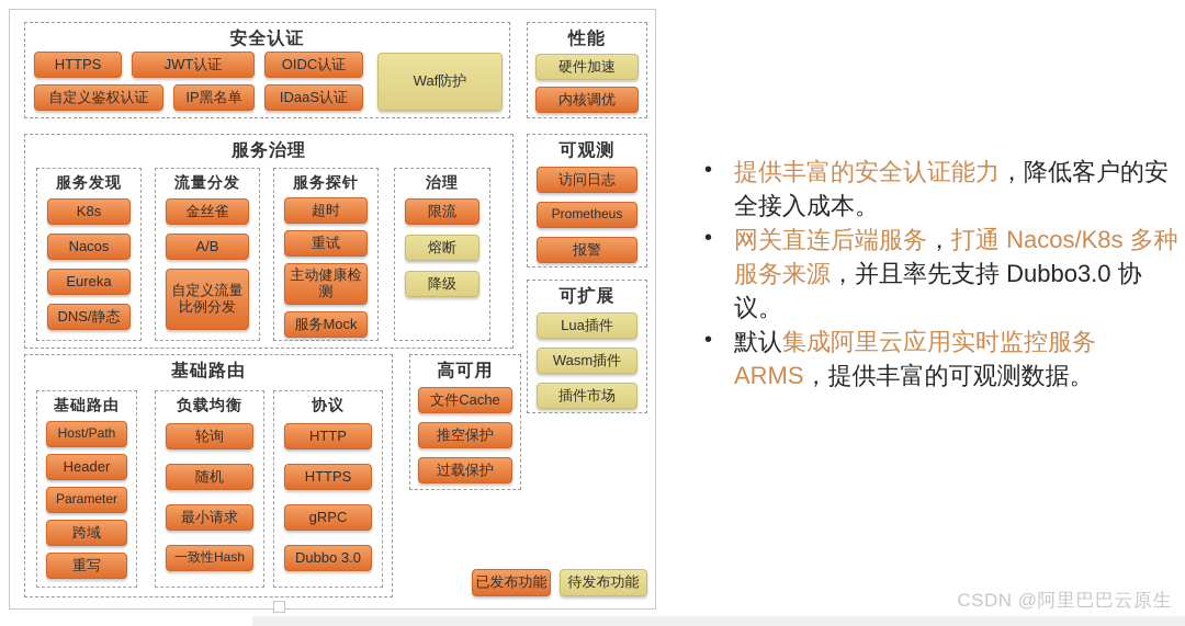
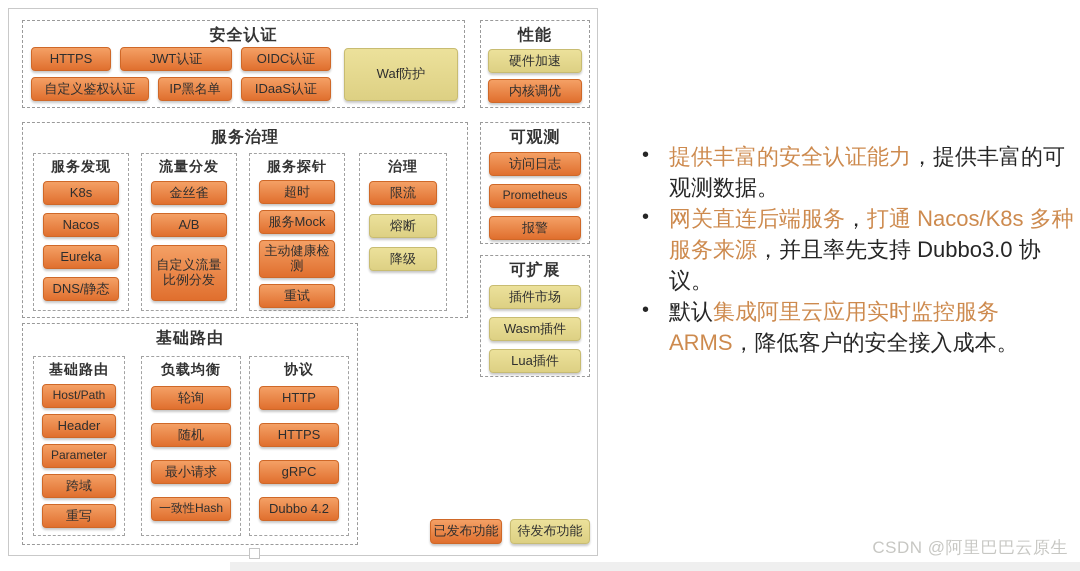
  安全认证
  HTTPS
  JWT认证
  OIDC认证
  自定义鉴权认证
  IP黑名单
  IDaaS认证
  Waf防护
  性能
  硬件加速
  内核调优
  服务治理
  服务发现
  K8s
  Nacos
  Eureka
  DNS/静态
  流量分发
  金丝雀
  A/B
  自定义流量比例分发
  服务探针
  超时
- 重试
+ 服务Mock
  主动健康检测
- 服务Mock
+ 重试
  治理
  限流
  熔断
  降级
  可观测
  访问日志
  Prometheus
  报警
  可扩展
- Lua插件
+ 插件市场
  Wasm插件
- 插件市场
+ Lua插件
  基础路由
  基础路由
  Host/Path
  Header
  Parameter
  跨域
  重写
  负载均衡
  轮询
  随机
  最小请求
  一致性Hash
  协议
  HTTP
  HTTPS
  gRPC
- Dubbo 3.0
+ Dubbo 4.2
- 高可用
- 文件Cache
- 推空保护
- 过载保护
  已发布功能
  待发布功能
  •
- 提供丰富的安全认证能力，降低客户的安全接入成本。
+ 提供丰富的安全认证能力，提供丰富的可观测数据。
  •
  网关直连后端服务，打通 Nacos/K8s 多种服务来源，并且率先支持 Dubbo3.0 协议。
  •
- 默认集成阿里云应用实时监控服务 ARMS，提供丰富的可观测数据。
+ 默认集成阿里云应用实时监控服务 ARMS，降低客户的安全接入成本。
  CSDN @阿里巴巴云原生
